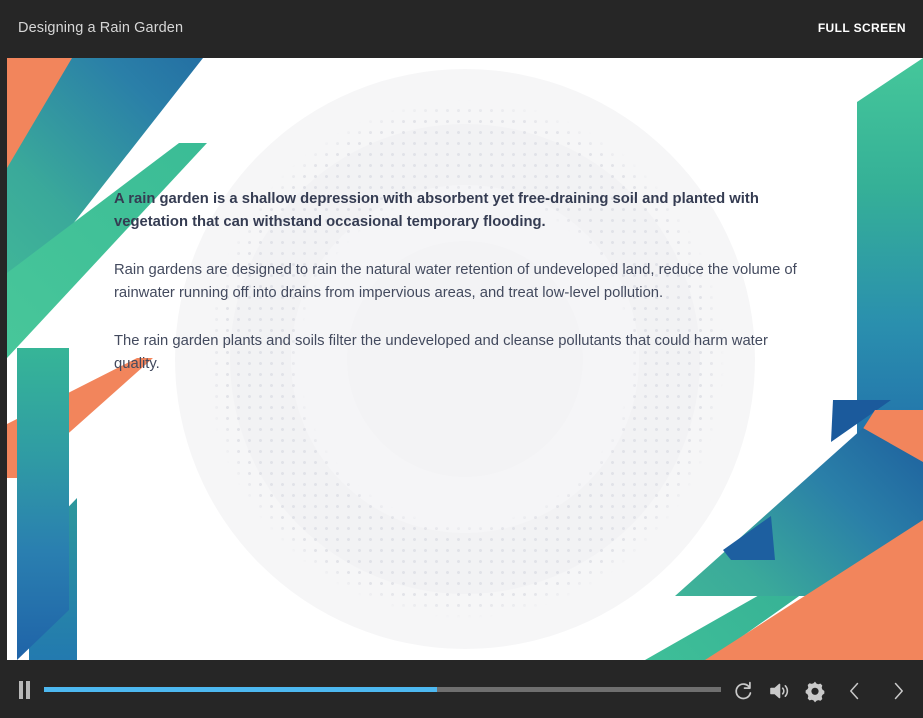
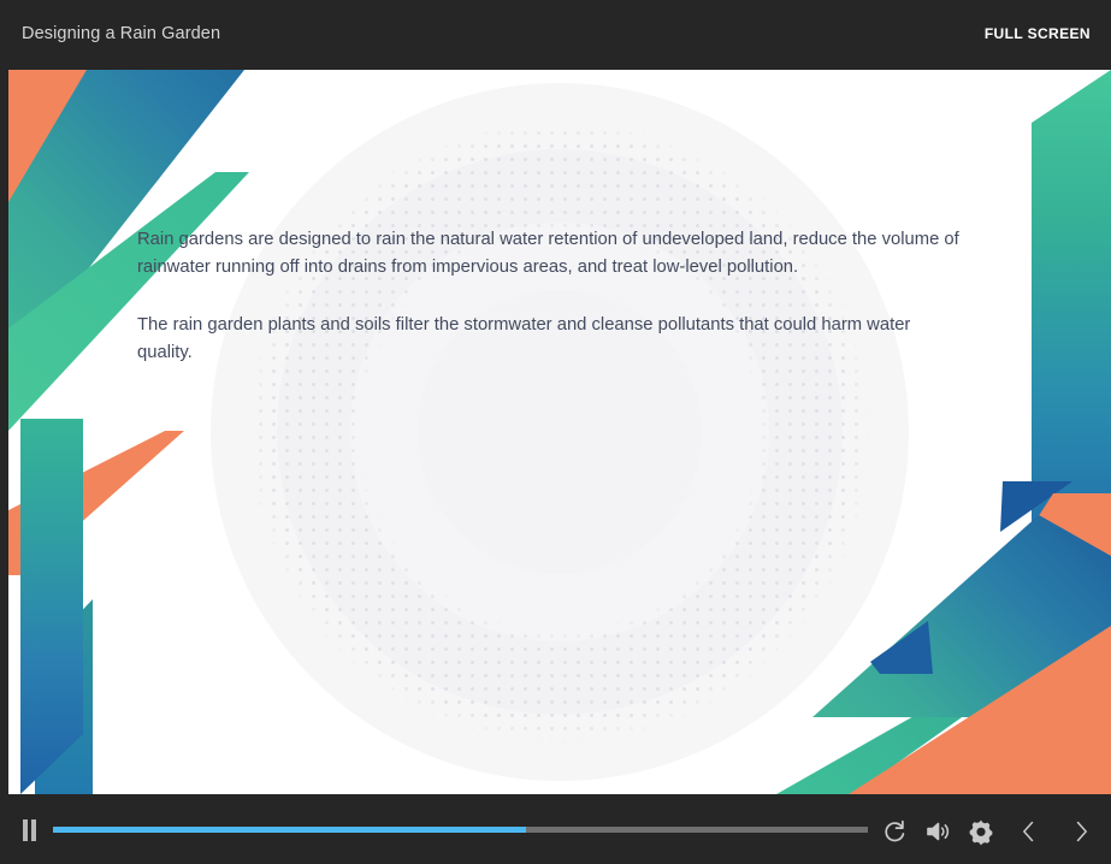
  Designing a Rain Garden
  FULL SCREEN
- A rain garden is a shallow depression with absorbent yet free-draining soil and planted with vegetation that can withstand occasional temporary flooding.
  Rain gardens are designed to rain the natural water retention of undeveloped land, reduce the volume of rainwater running off into drains from impervious areas, and treat low-level pollution.
- The rain garden plants and soils filter the undeveloped and cleanse pollutants that could harm water quality.
+ The rain garden plants and soils filter the stormwater and cleanse pollutants that could harm water quality.
